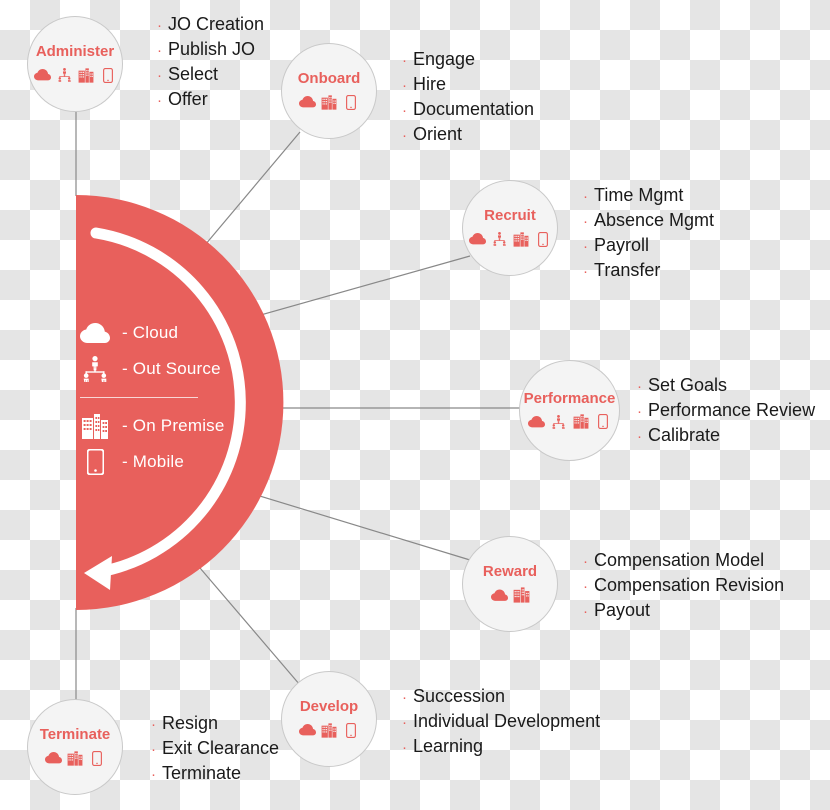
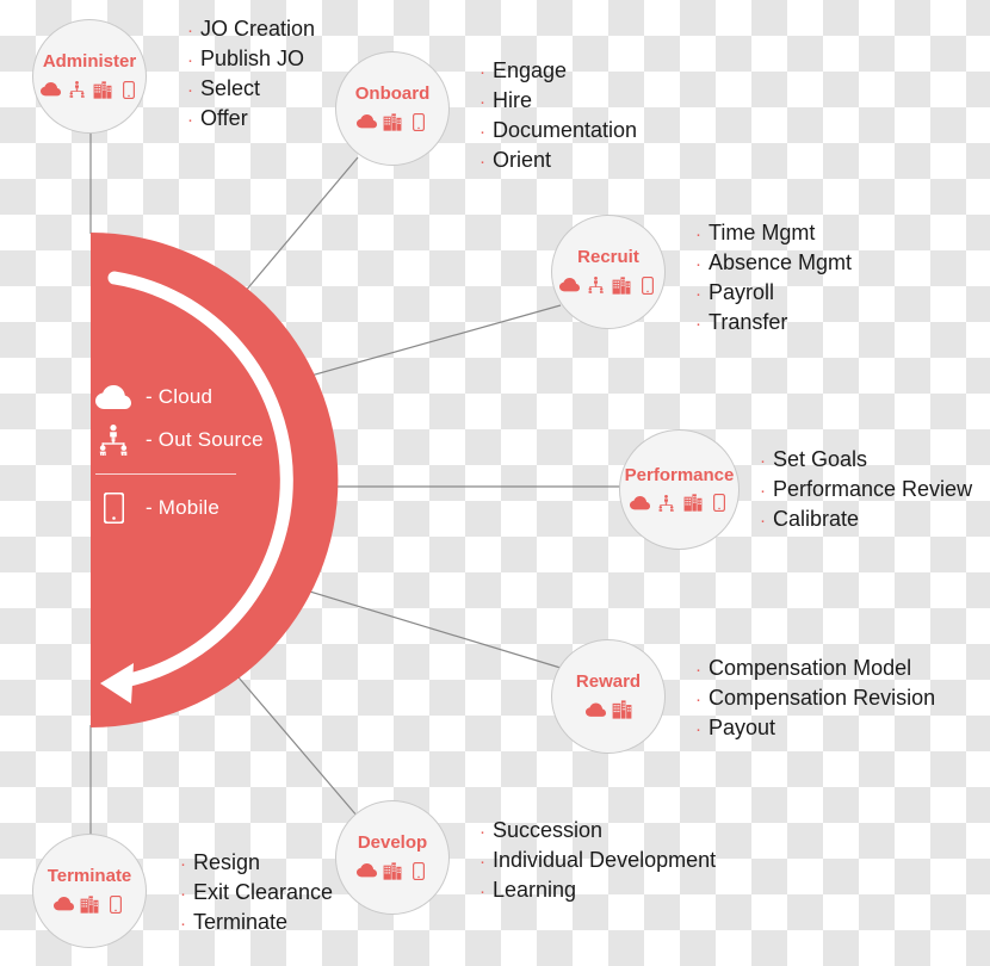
  - Cloud
  - Out Source
- - On Premise
  - Mobile
  Administer
  Onboard
  Recruit
  Performance
  Reward
  Develop
  Terminate
  ·
  JO Creation
  ·
  Publish JO
  ·
  Select
  ·
  Offer
  ·
  Engage
  ·
  Hire
  ·
  Documentation
  ·
  Orient
  ·
  Time Mgmt
  ·
  Absence Mgmt
  ·
  Payroll
  ·
  Transfer
  ·
  Set Goals
  ·
  Performance Review
  ·
  Calibrate
  ·
  Compensation Model
  ·
  Compensation Revision
  ·
  Payout
  ·
  Succession
  ·
  Individual Development
  ·
  Learning
  ·
  Resign
  ·
  Exit Clearance
  ·
  Terminate
